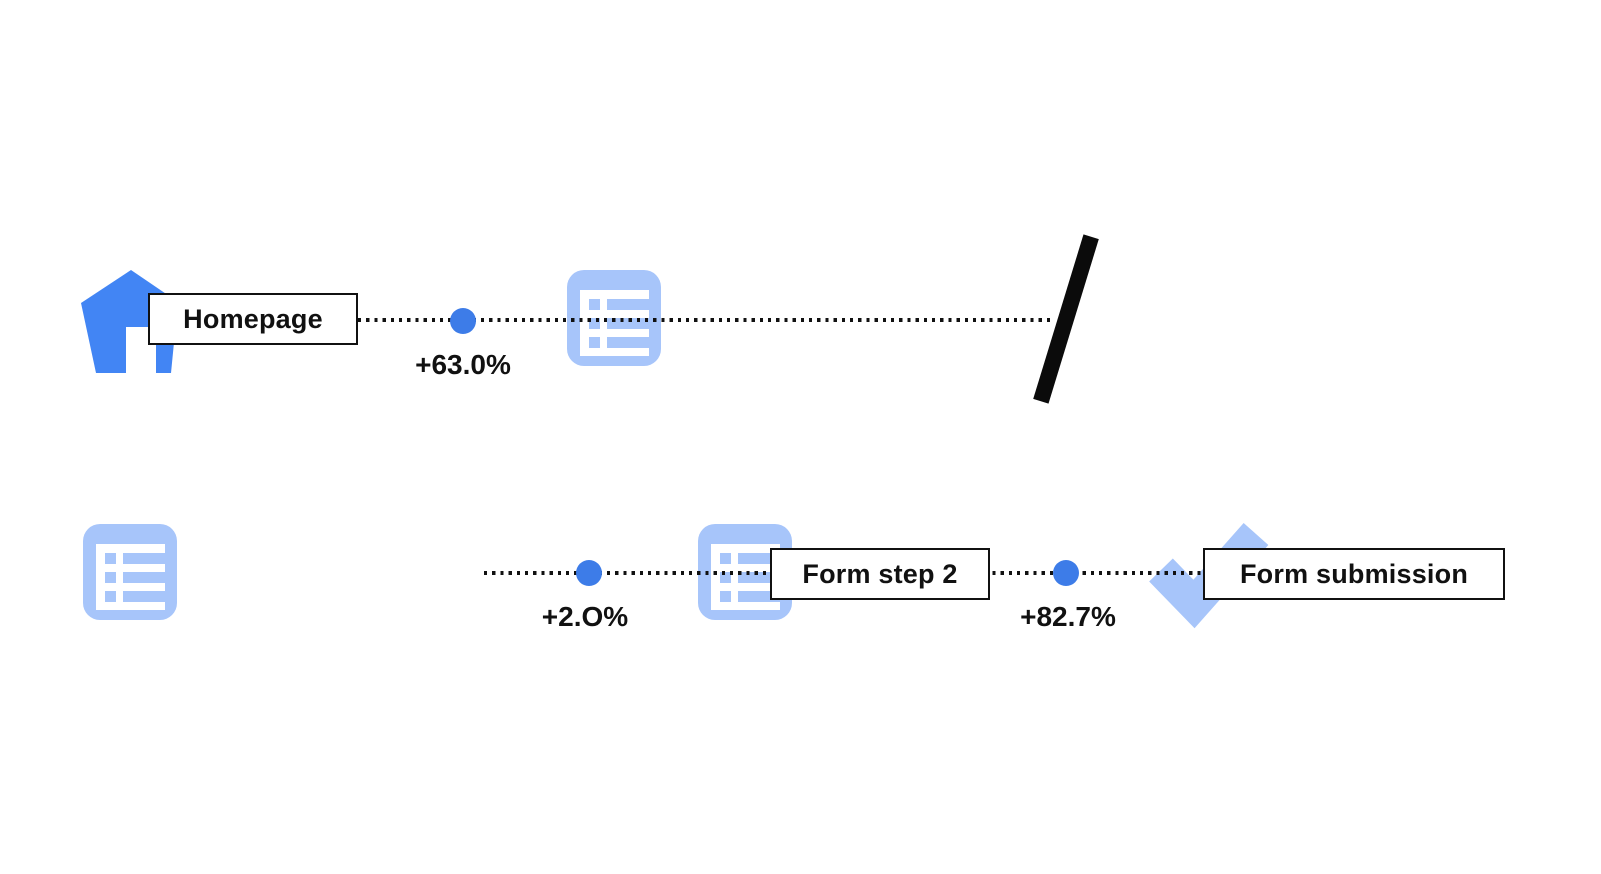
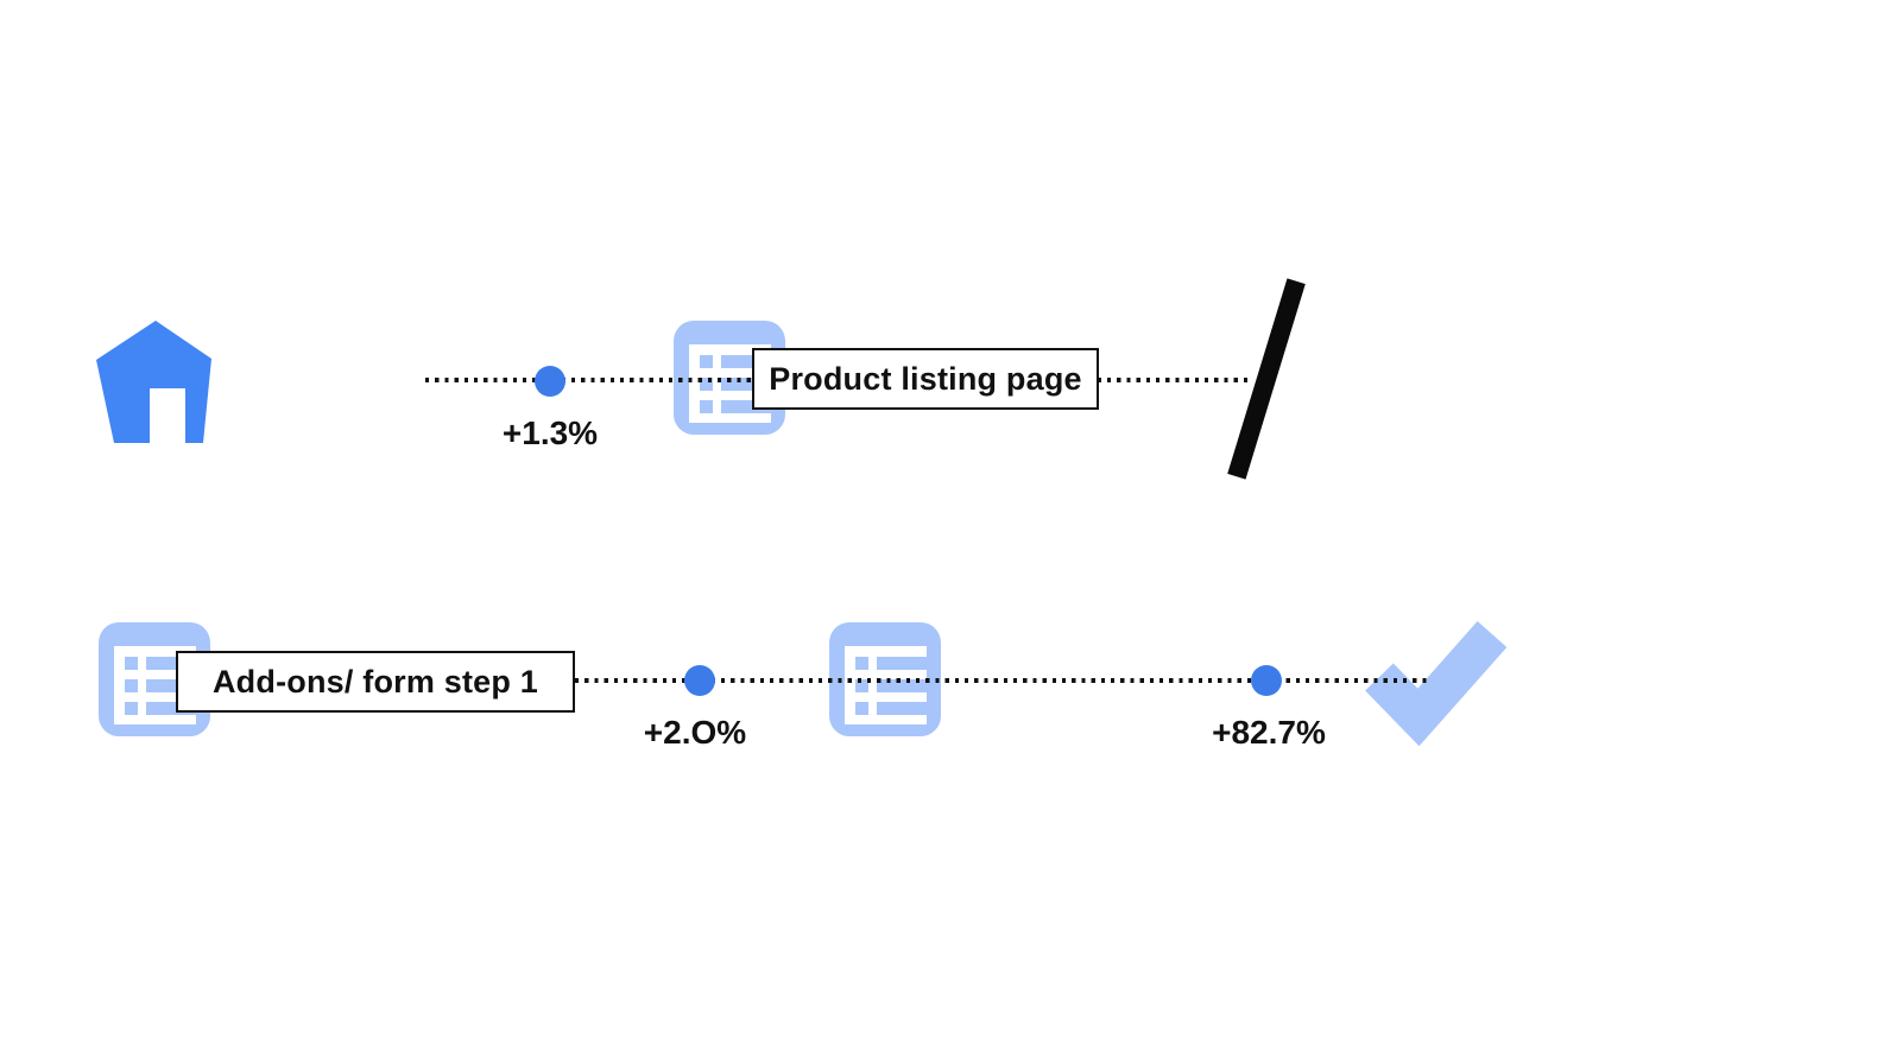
- Homepage
- +63.0%
+ +1.3%
+ Product listing page
+ Add-ons/ form step 1
  +2.O%
- Form step 2
  +82.7%
- Form submission
